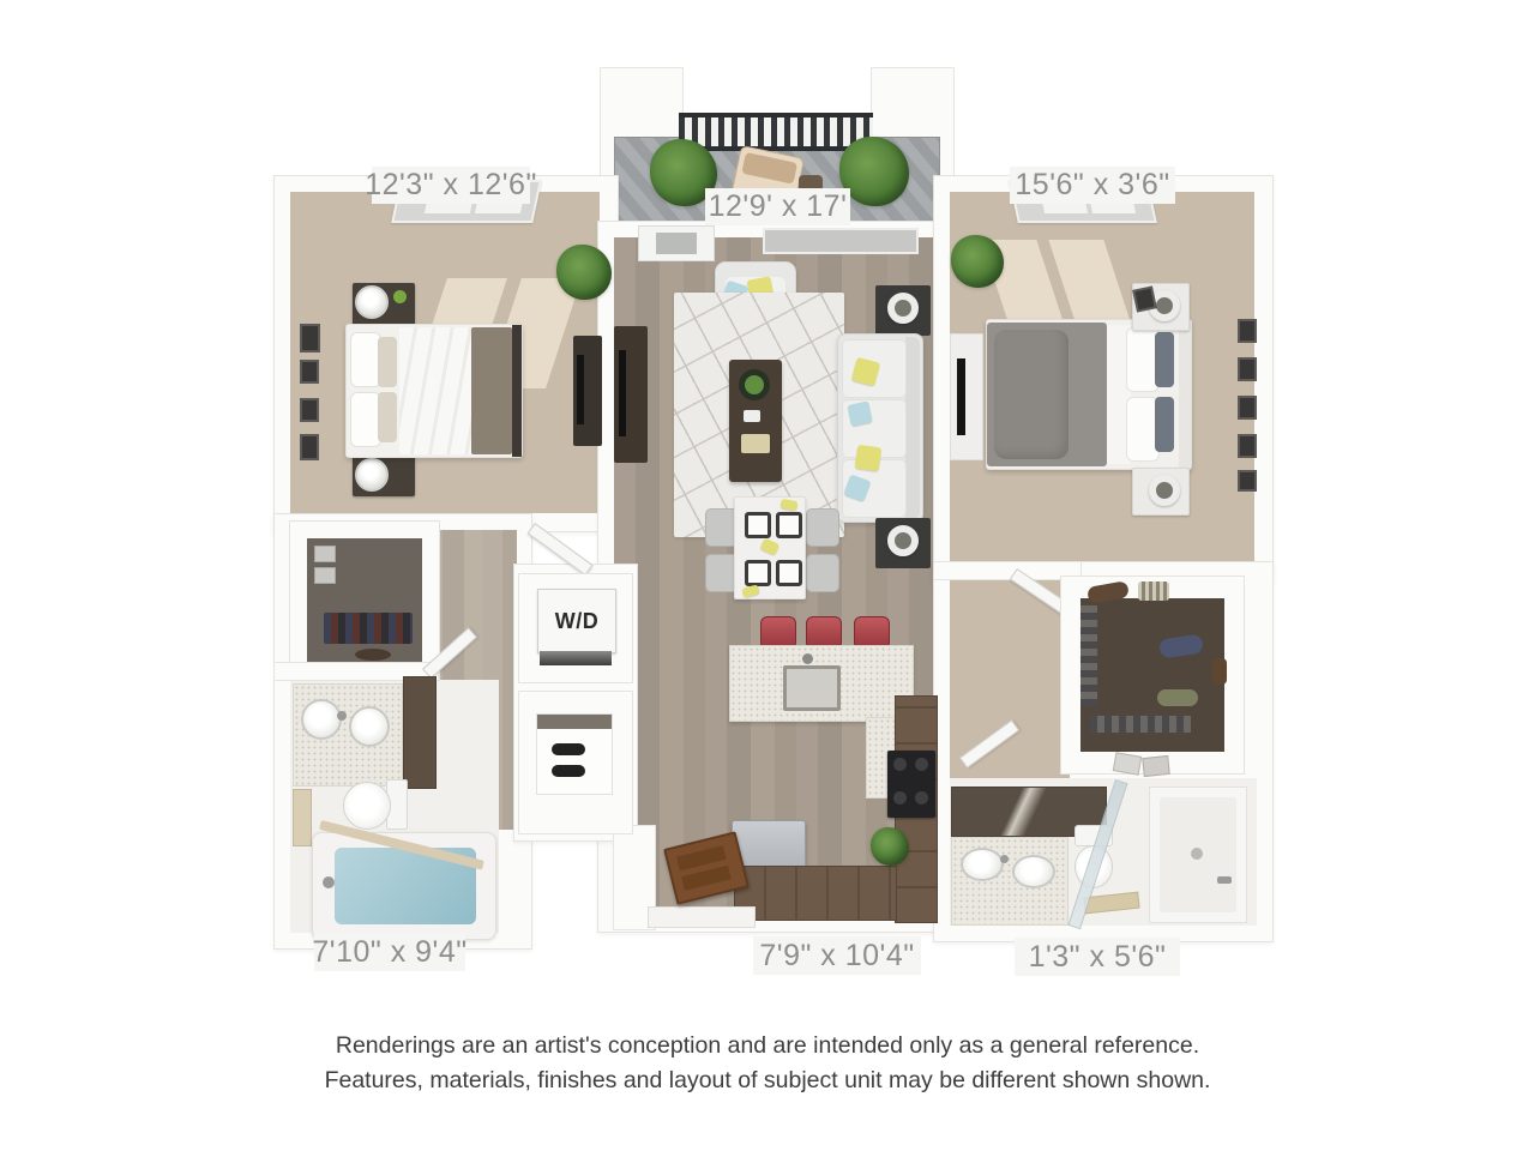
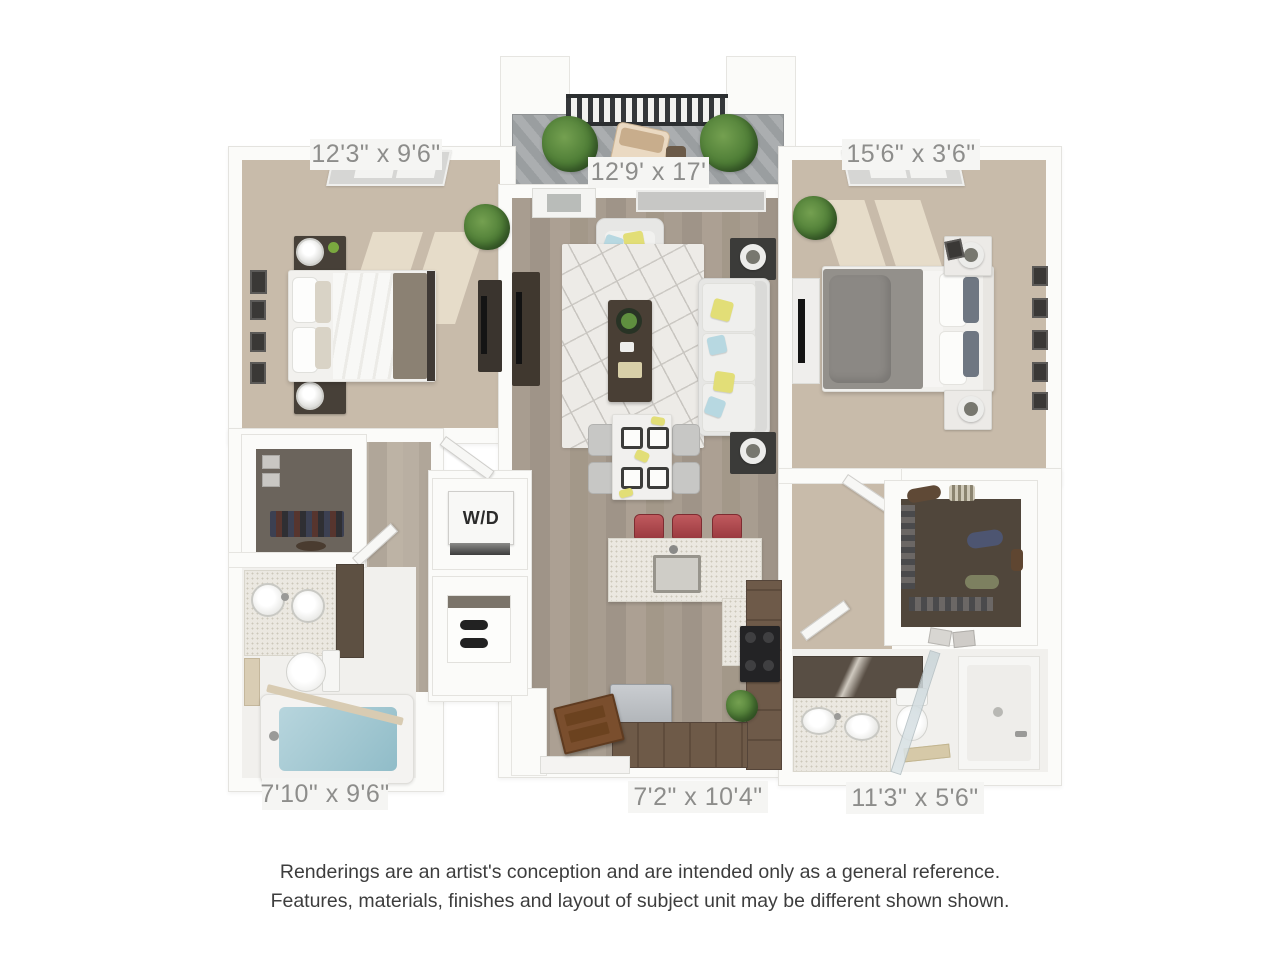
  W/D
- 12'3" x 12'6"
+ 12'3" x 9'6"
  12'9' x 17'
  15'6" x 3'6"
- 7'10" x 9'4"
+ 7'10" x 9'6"
- 7'9" x 10'4"
+ 7'2" x 10'4"
- 1'3" x 5'6"
+ 11'3" x 5'6"
  Renderings are an artist's conception and are intended only as a general reference.
  Features, materials, finishes and layout of subject unit may be different shown shown.
